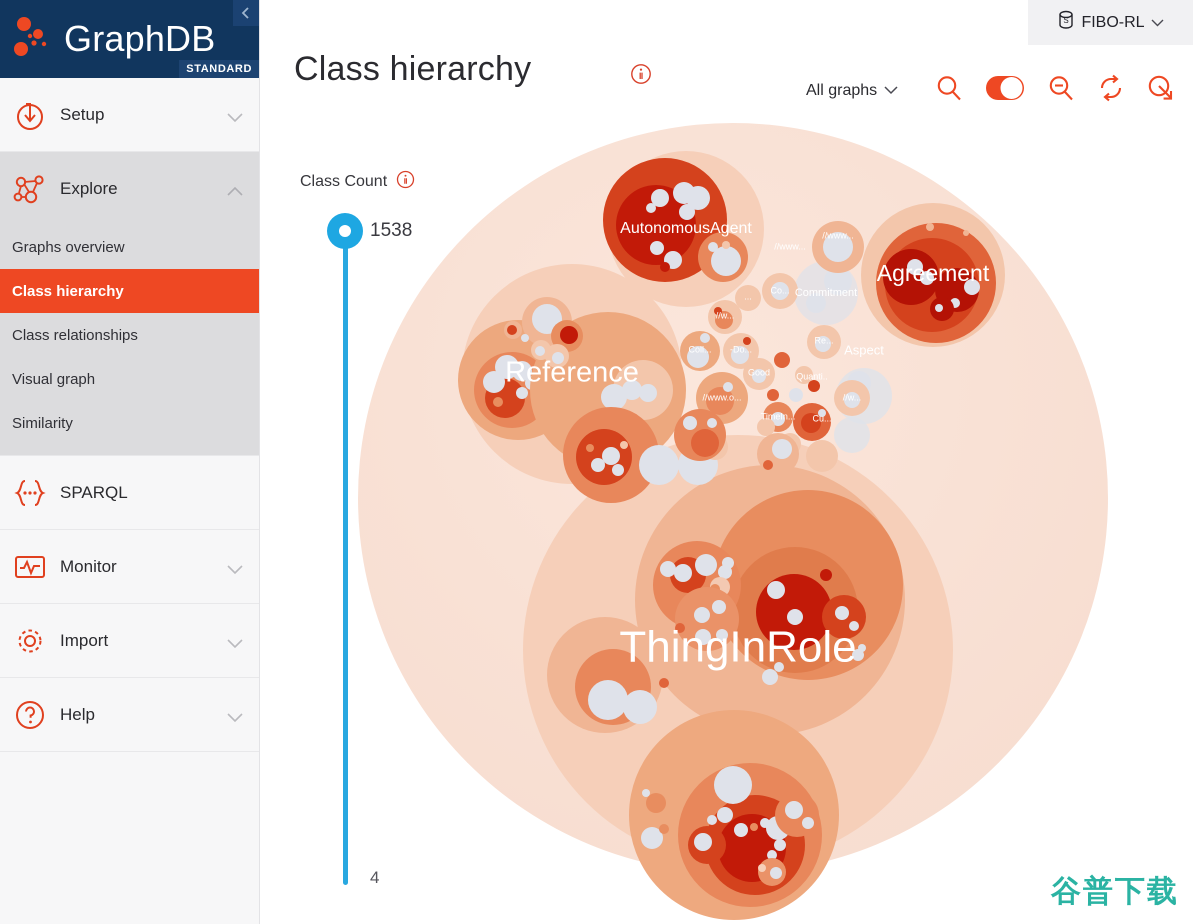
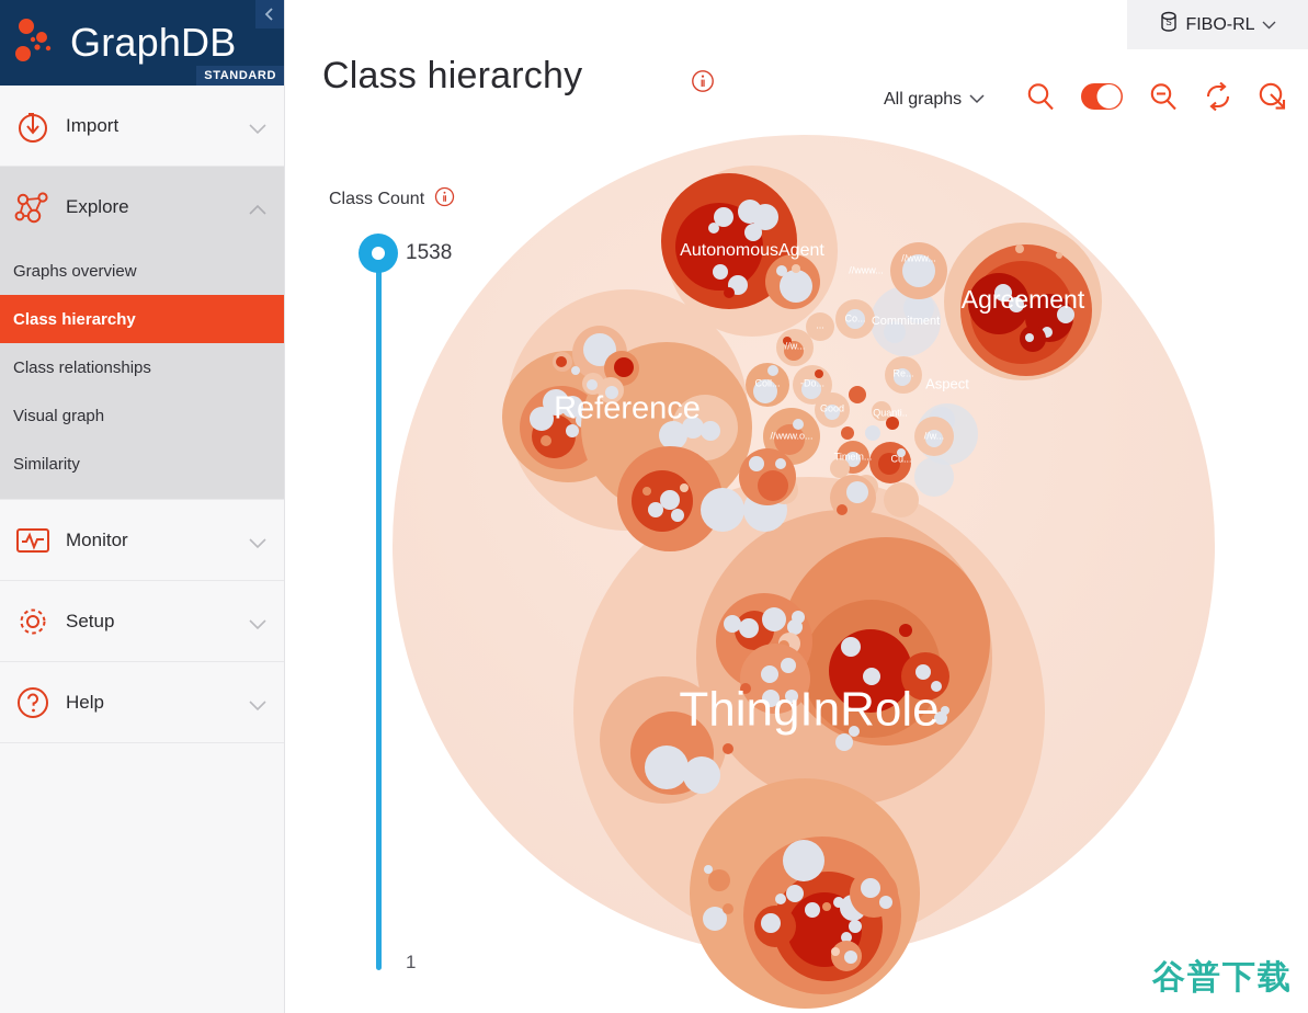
  GraphDB
  STANDARD
- Setup
+ Import
  Explore
  Graphs overview
  Class hierarchy
  Class relationships
  Visual graph
  Similarity
- SPARQL
  Monitor
- Import
+ Setup
  Help
  S
  FIBO-RL
  Class hierarchy
  All graphs
  ThingInRole
  Reference
  AutonomousAgent
  Agreement
  Commitment
  Aspect
  //www...
  //www...
  Co...
  ...
  //w...
  Coll...
  -Do...
  Re...
  Good
  Quanti..
  //www.o...
  TimeIn...
  Cu...
  //w...
  Class Count
  1538
- 4
+ 1
  谷普下载
